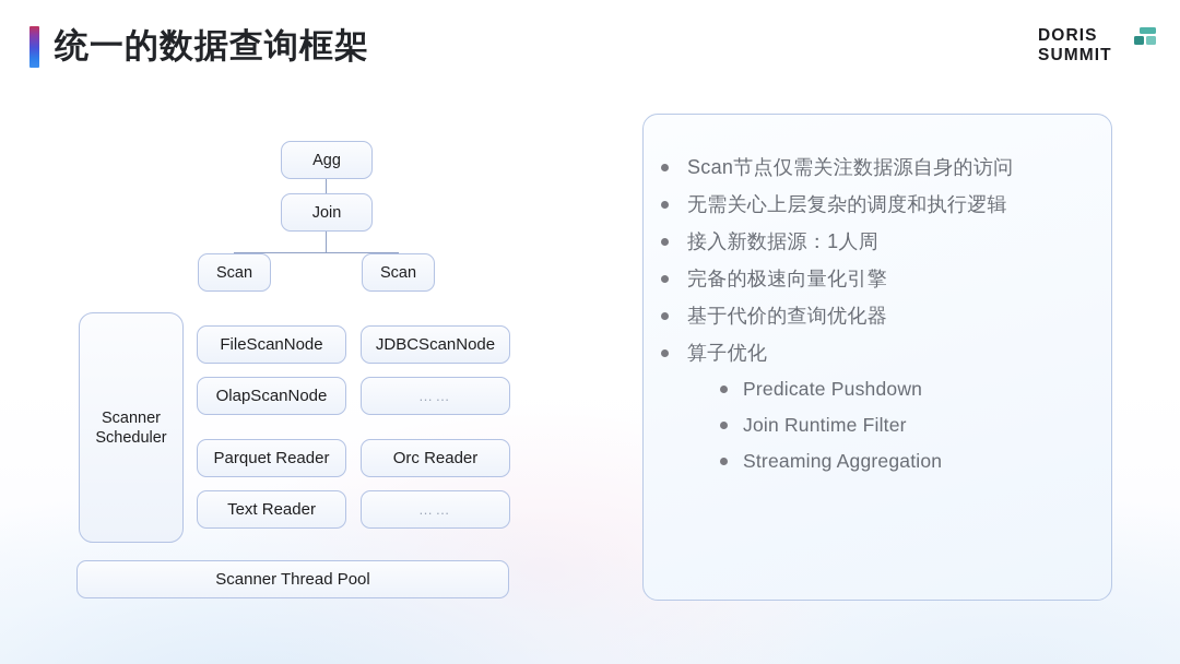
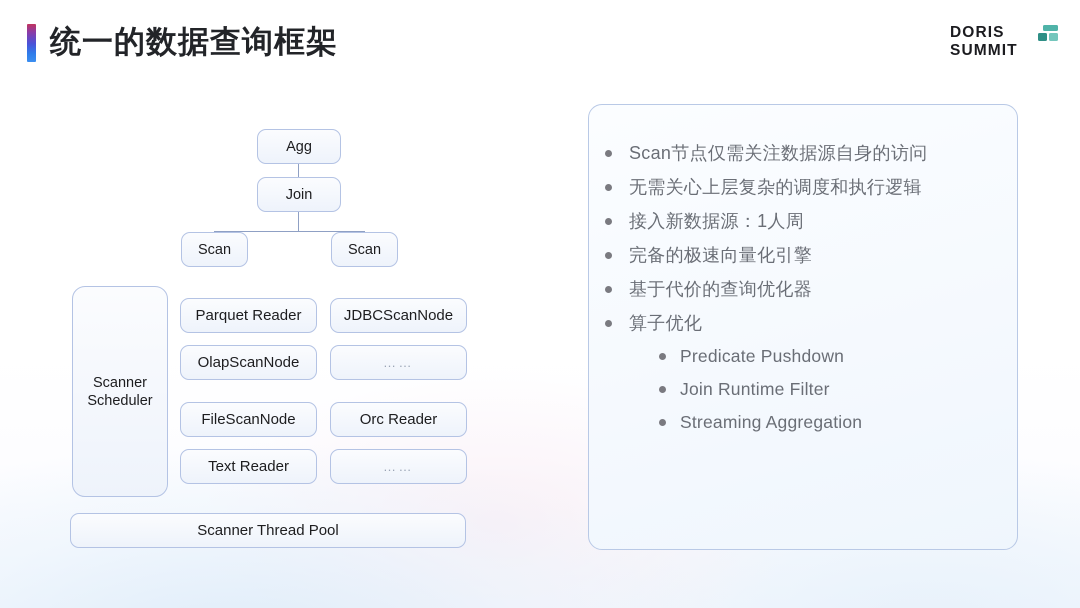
  统一的数据查询框架
  DORIS
  SUMMIT
  Agg
  Join
  Scan
  Scan
  Scanner
  Scheduler
- FileScanNode
+ Parquet Reader
  OlapScanNode
- Parquet Reader
+ FileScanNode
  Text Reader
  JDBCScanNode
  ……
  Orc Reader
  ……
  Scanner Thread Pool
  Scan节点仅需关注数据源自身的访问
  无需关心上层复杂的调度和执行逻辑
  接入新数据源：1人周
  完备的极速向量化引擎
  基于代价的查询优化器
  算子优化
  Predicate Pushdown
  Join Runtime Filter
  Streaming Aggregation
